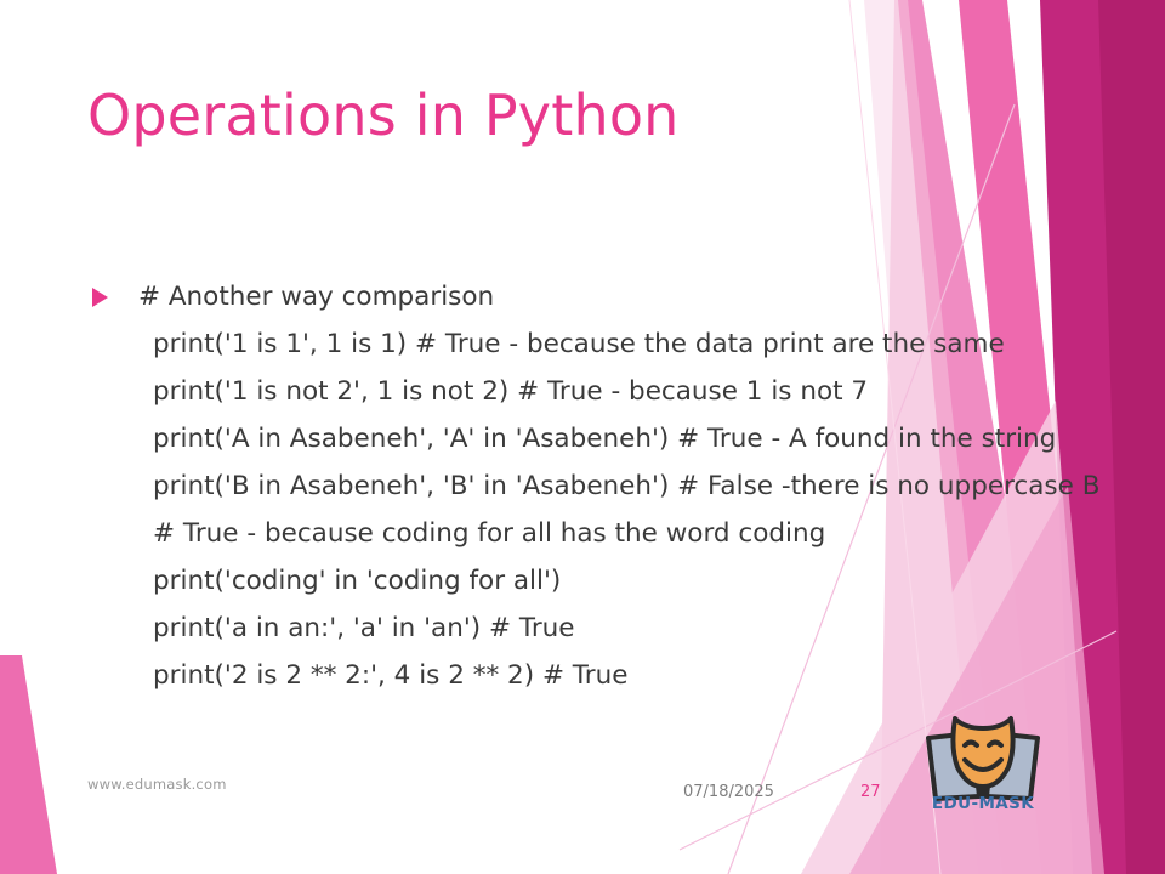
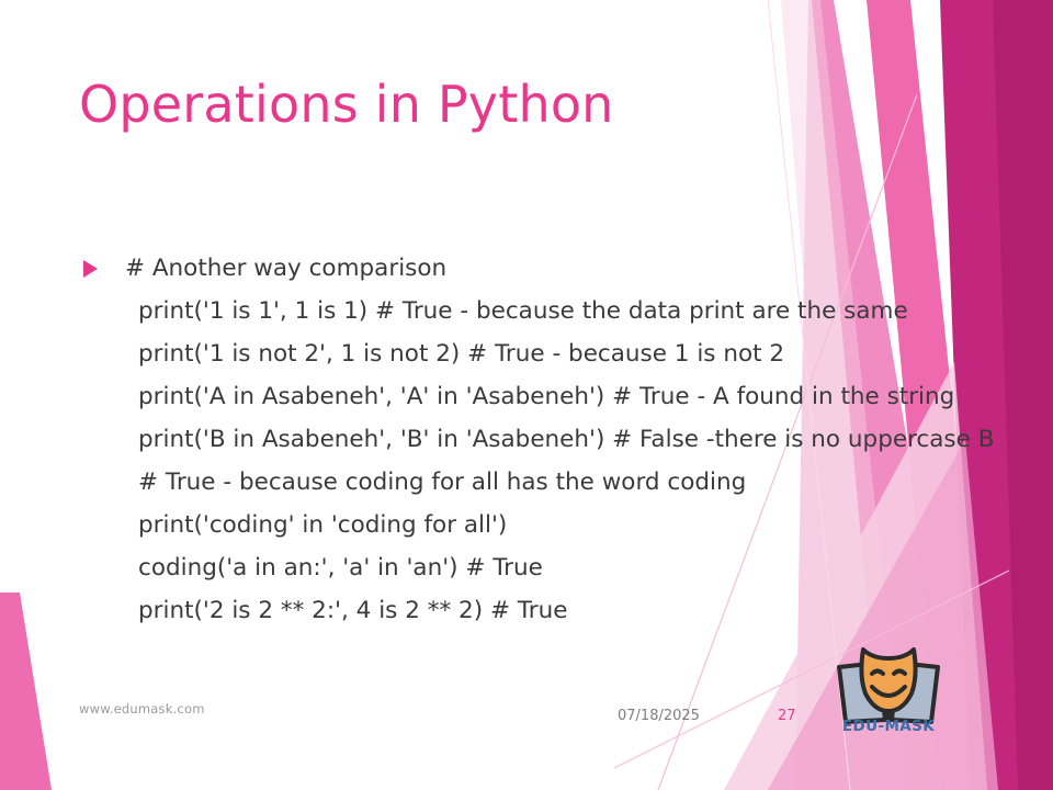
  Operations in Python
  # Another way comparison
  print('1 is 1', 1 is 1) # True - because the data print are the same
- print('1 is not 2', 1 is not 2) # True - because 1 is not 7
+ print('1 is not 2', 1 is not 2) # True - because 1 is not 2
  print('A in Asabeneh', 'A' in 'Asabeneh') # True - A found in the string
  print('B in Asabeneh', 'B' in 'Asabeneh') # False -there is no uppercase B
  # True - because coding for all has the word coding
  print('coding' in 'coding for all')
- print('a in an:', 'a' in 'an') # True
+ coding('a in an:', 'a' in 'an') # True
  print('2 is 2 ** 2:', 4 is 2 ** 2) # True
  www.edumask.com
  07/18/2025
  27
  EDU-MASK
